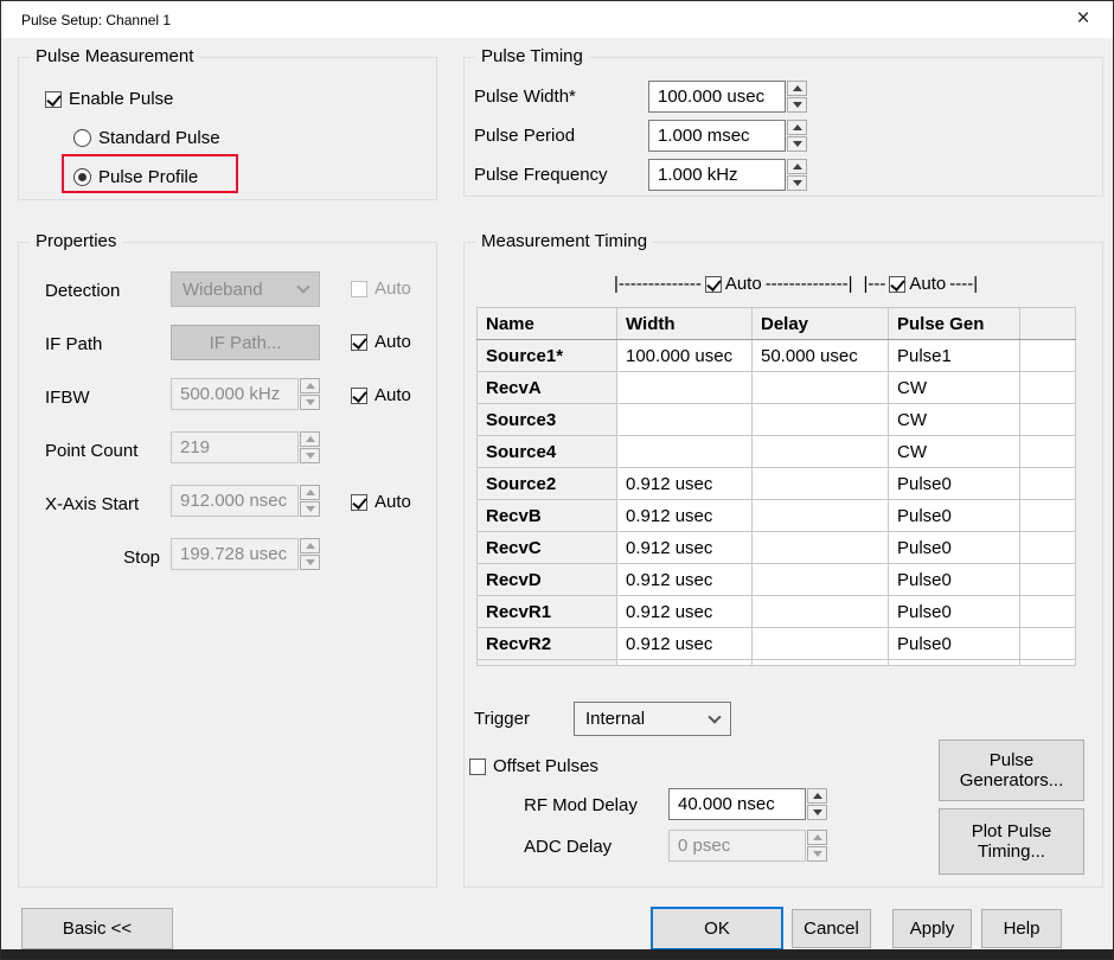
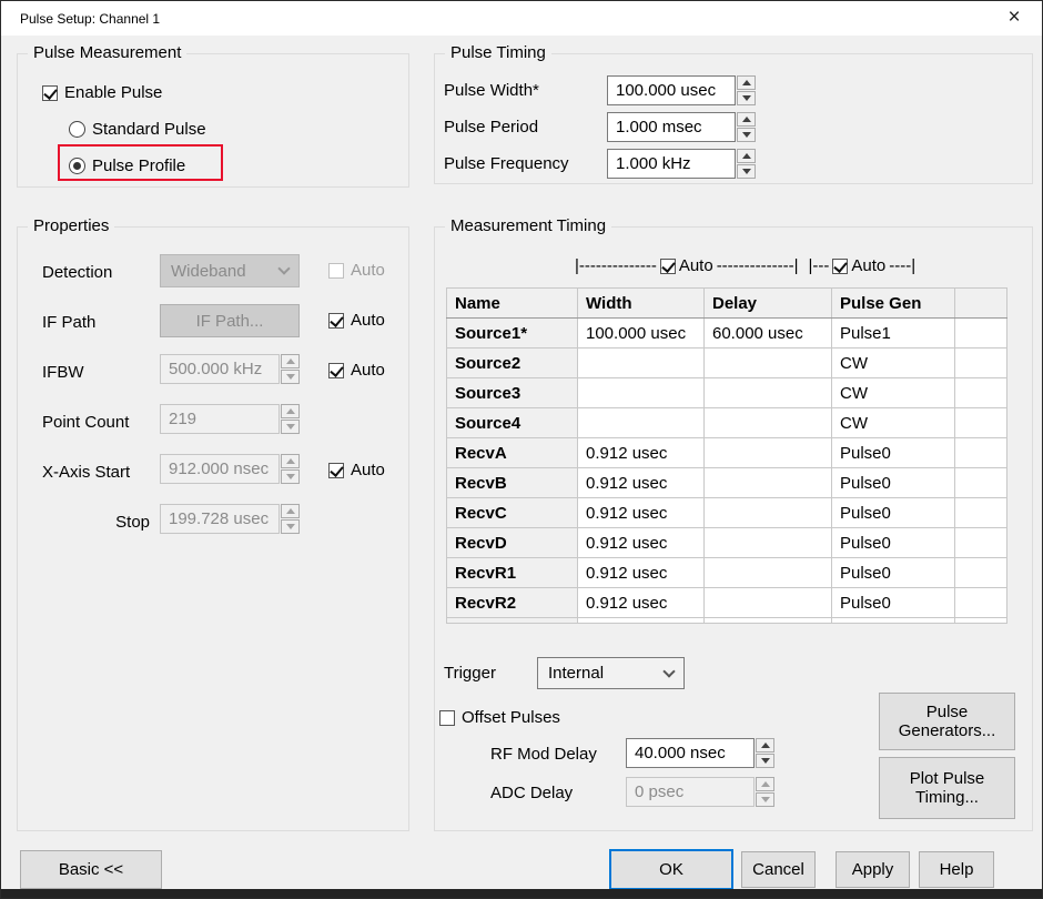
  Pulse Setup: Channel 1
  ×
  Pulse Measurement
  Enable Pulse
  Standard Pulse
  Pulse Profile
  Pulse Timing
  Pulse Width*
  100.000 usec
  Pulse Period
  1.000 msec
  Pulse Frequency
  1.000 kHz
  Properties
  Detection
  Wideband
  Auto
  IF Path
  IF Path...
  Auto
  IFBW
  500.000 kHz
  Auto
  Point Count
  219
  X-Axis Start
  912.000 nsec
  Auto
  Stop
  199.728 usec
  Measurement Timing
  |--------------
  Auto
  --------------|
  |---
  Auto
  ----|
  Name	Width	Delay	Pulse Gen
- Source1*	100.000 usec	50.000 usec	Pulse1
+ Source1*	100.000 usec	60.000 usec	Pulse1
- RecvA			CW
+ Source2			CW
  Source3			CW
  Source4			CW
- Source2	0.912 usec		Pulse0
+ RecvA	0.912 usec		Pulse0
  RecvB	0.912 usec		Pulse0
  RecvC	0.912 usec		Pulse0
  RecvD	0.912 usec		Pulse0
  RecvR1	0.912 usec		Pulse0
  RecvR2	0.912 usec		Pulse0
  Trigger
  Internal
  Offset Pulses
  RF Mod Delay
  40.000 nsec
  ADC Delay
  0 psec
  Pulse Generators...
  Plot Pulse Timing...
  Basic <<
  OK
  Cancel
  Apply
  Help
